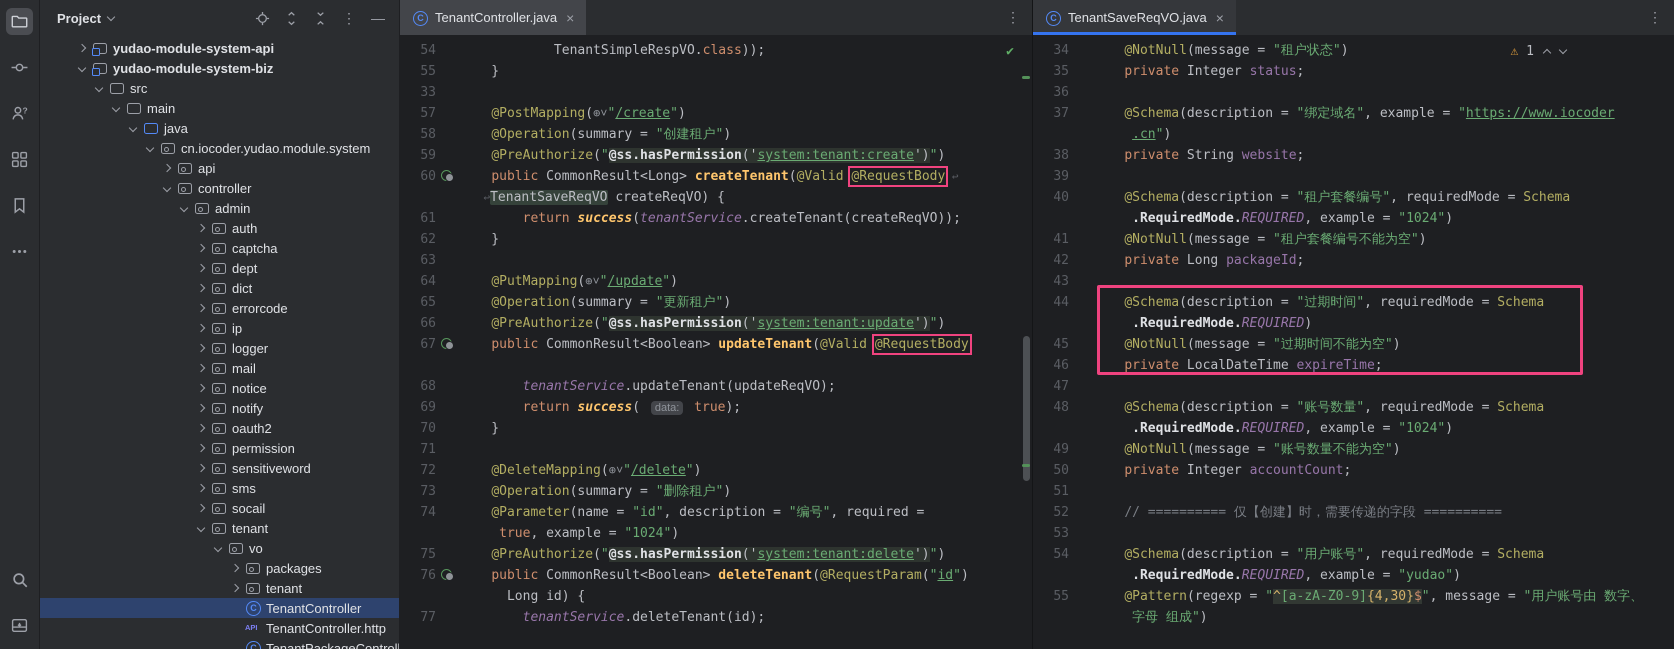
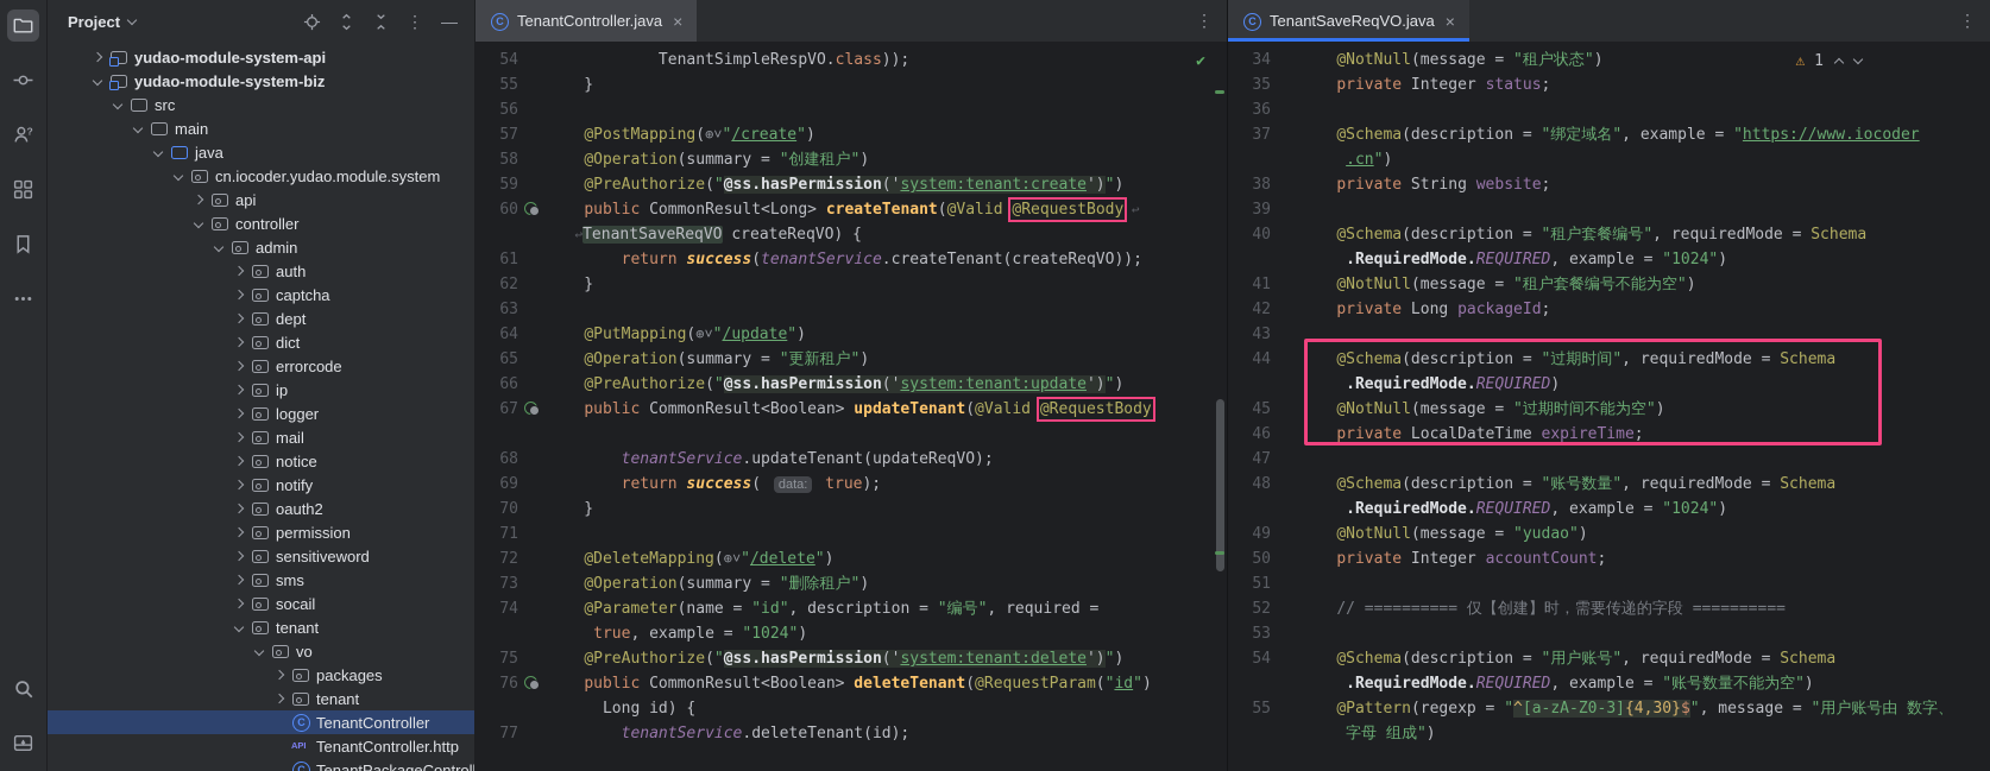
  ?
  Project
  ⋮
  —
  yudao-module-system-api
  yudao-module-system-biz
  src
  main
  java
  cn.iocoder.yudao.module.system
  api
  controller
  admin
  auth
  captcha
  dept
  dict
  errorcode
  ip
  logger
  mail
  notice
  notify
  oauth2
  permission
  sensitiveword
  sms
  socail
  tenant
  vo
  packages
  tenant
  TenantController
  TenantController.http
  TenantPackageControll
  TenantController.java
  ×
  ⋮
  54
  TenantSimpleRespVO.class));
  55
  }
- 33
+ 56
  57
  @PostMapping(⊕˅"/create")
  58
  @Operation(summary = "创建租户")
  59
  @PreAuthorize("@ss.hasPermission('system:tenant:create')")
  60
  public CommonResult<Long> createTenant(@Valid @RequestBody ↩
  ↩TenantSaveReqVO createReqVO) {
  61
  return success(tenantService.createTenant(createReqVO));
  62
  }
  63
  64
  @PutMapping(⊕˅"/update")
  65
  @Operation(summary = "更新租户")
  66
  @PreAuthorize("@ss.hasPermission('system:tenant:update')")
  67
  public CommonResult<Boolean> updateTenant(@Valid @RequestBody
  68
  tenantService.updateTenant(updateReqVO);
  69
  return success( data: true);
  70
  }
  71
  72
  @DeleteMapping(⊕˅"/delete")
  73
  @Operation(summary = "删除租户")
  74
  @Parameter(name = "id", description = "编号", required =
  true, example = "1024")
  75
  @PreAuthorize("@ss.hasPermission('system:tenant:delete')")
  76
  public CommonResult<Boolean> deleteTenant(@RequestParam("id")
  Long id) {
  77
  tenantService.deleteTenant(id);
  ✔
  TenantSaveReqVO.java
  ×
  ⋮
  34
  @NotNull(message = "租户状态")
  35
  private Integer status;
  36
  37
  @Schema(description = "绑定域名", example = "https://www.iocoder
  .cn")
  38
  private String website;
  39
  40
  @Schema(description = "租户套餐编号", requiredMode = Schema
  .RequiredMode.REQUIRED, example = "1024")
  41
  @NotNull(message = "租户套餐编号不能为空")
  42
  private Long packageId;
  43
  44
  @Schema(description = "过期时间", requiredMode = Schema
  .RequiredMode.REQUIRED)
  45
  @NotNull(message = "过期时间不能为空")
  46
  private LocalDateTime expireTime;
  47
  48
  @Schema(description = "账号数量", requiredMode = Schema
  .RequiredMode.REQUIRED, example = "1024")
  49
- @NotNull(message = "账号数量不能为空")
+ @NotNull(message = "yudao")
  50
  private Integer accountCount;
  51
  52
  // ========== 仅【创建】时，需要传递的字段 ==========
  53
  54
  @Schema(description = "用户账号", requiredMode = Schema
- .RequiredMode.REQUIRED, example = "yudao")
+ .RequiredMode.REQUIRED, example = "账号数量不能为空")
  55
- @Pattern(regexp = "^[a-zA-Z0-9]{4,30}$", message = "用户账号由 数字、
+ @Pattern(regexp = "^[a-zA-Z0-3]{4,30}$", message = "用户账号由 数字、
  字母 组成")
  ⚠ 1
